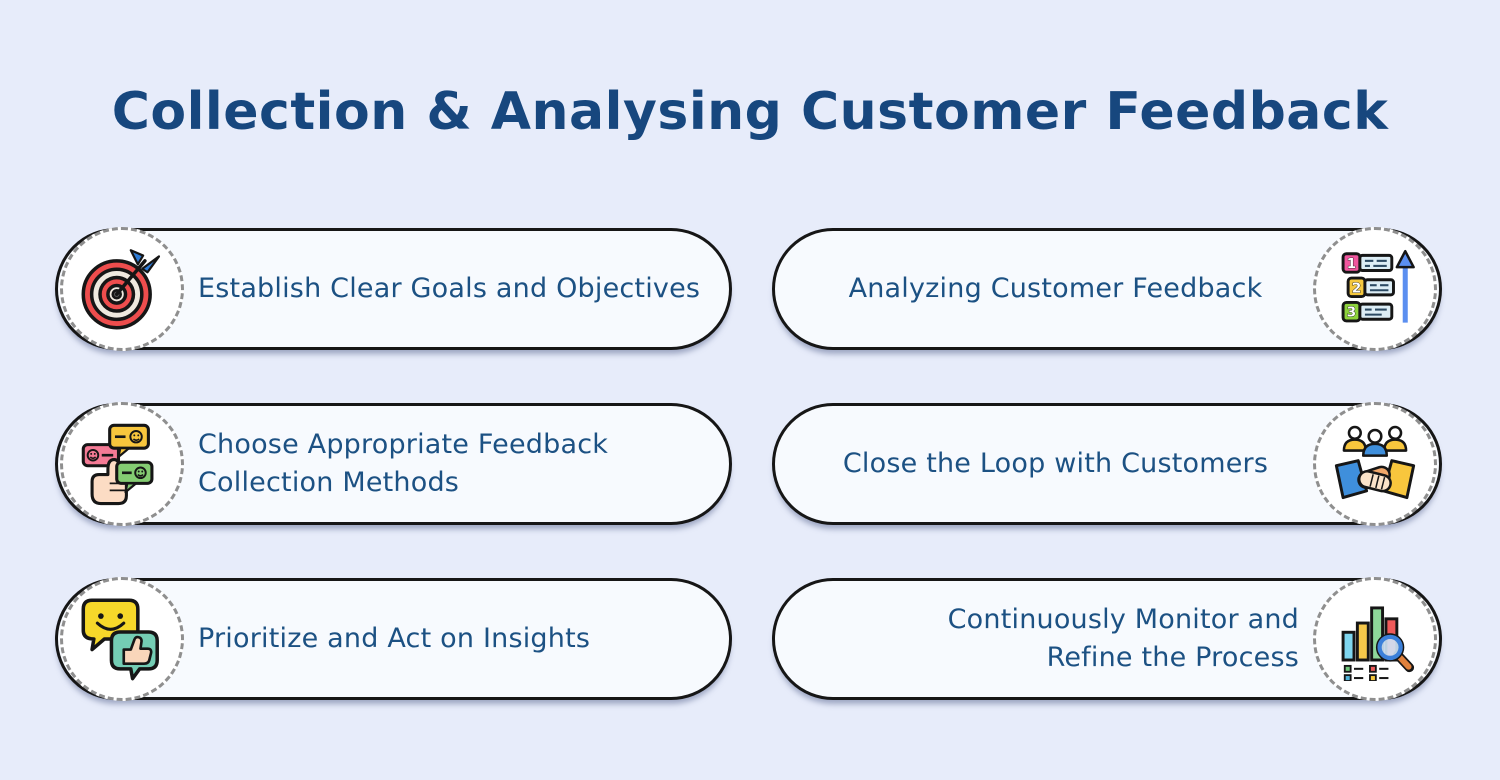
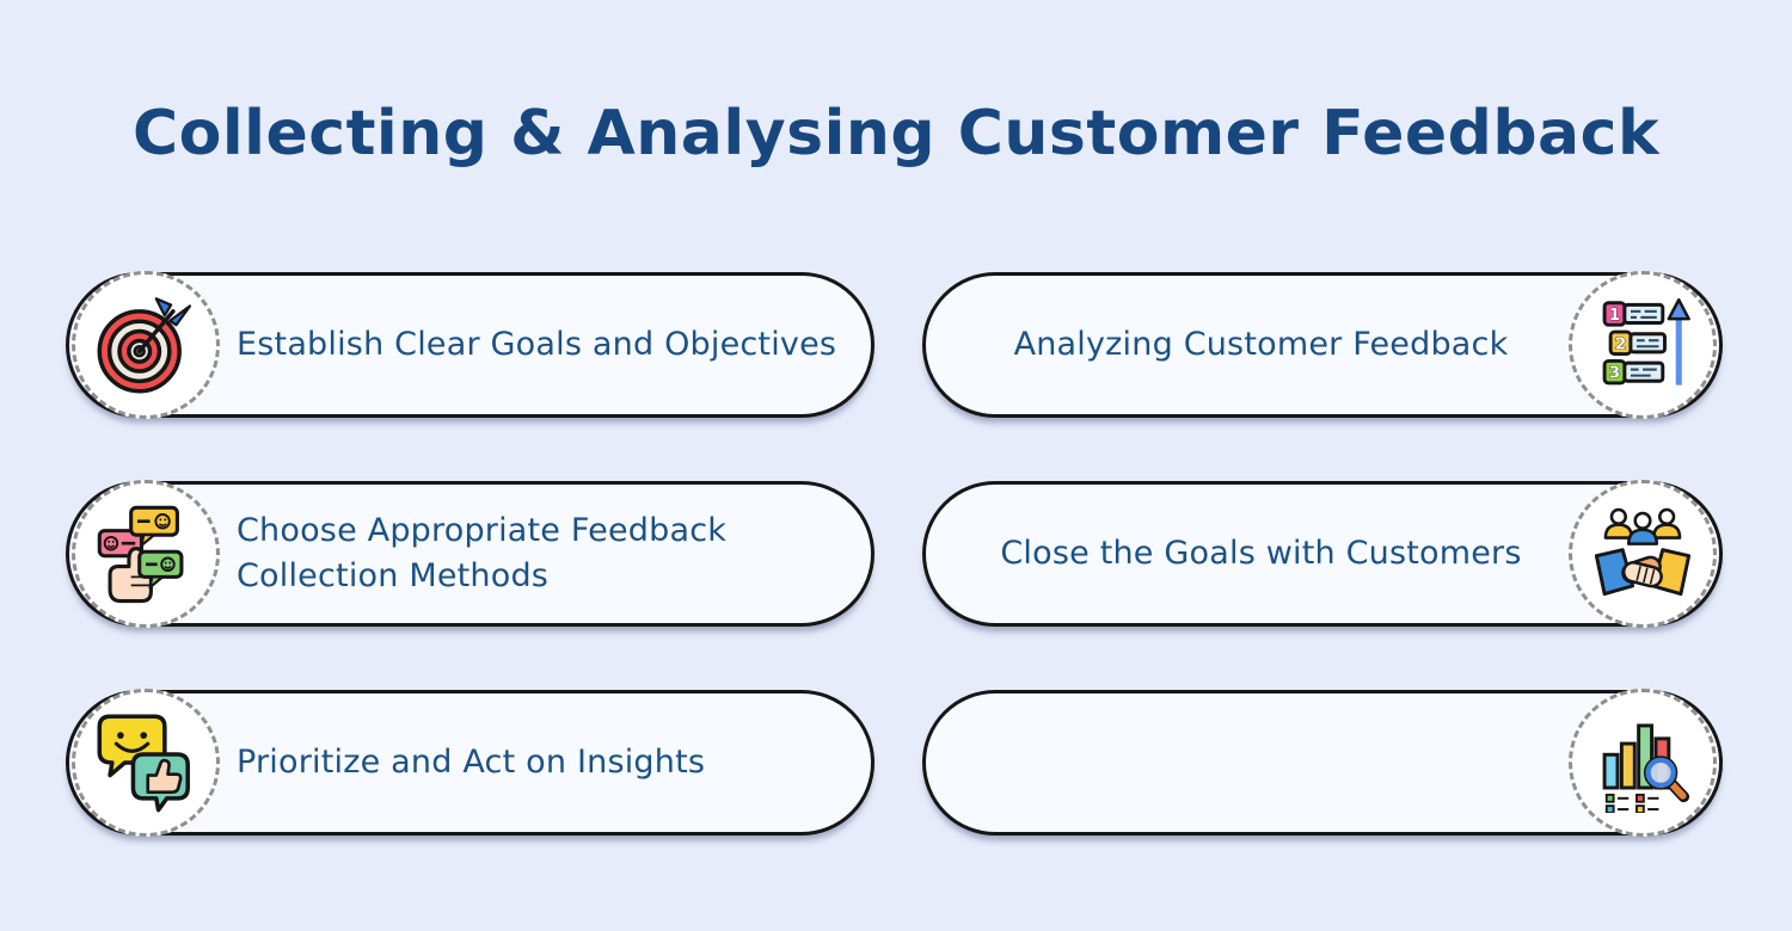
- Collection & Analysing Customer Feedback
+ Collecting & Analysing Customer Feedback
  Establish Clear Goals and Objectives
  Choose Appropriate Feedback Collection Methods
  Prioritize and Act on Insights
  1
  2
  3
  Analyzing Customer Feedback
- Close the Loop with Customers
+ Close the Goals with Customers
- Continuously Monitor and Refine the Process
